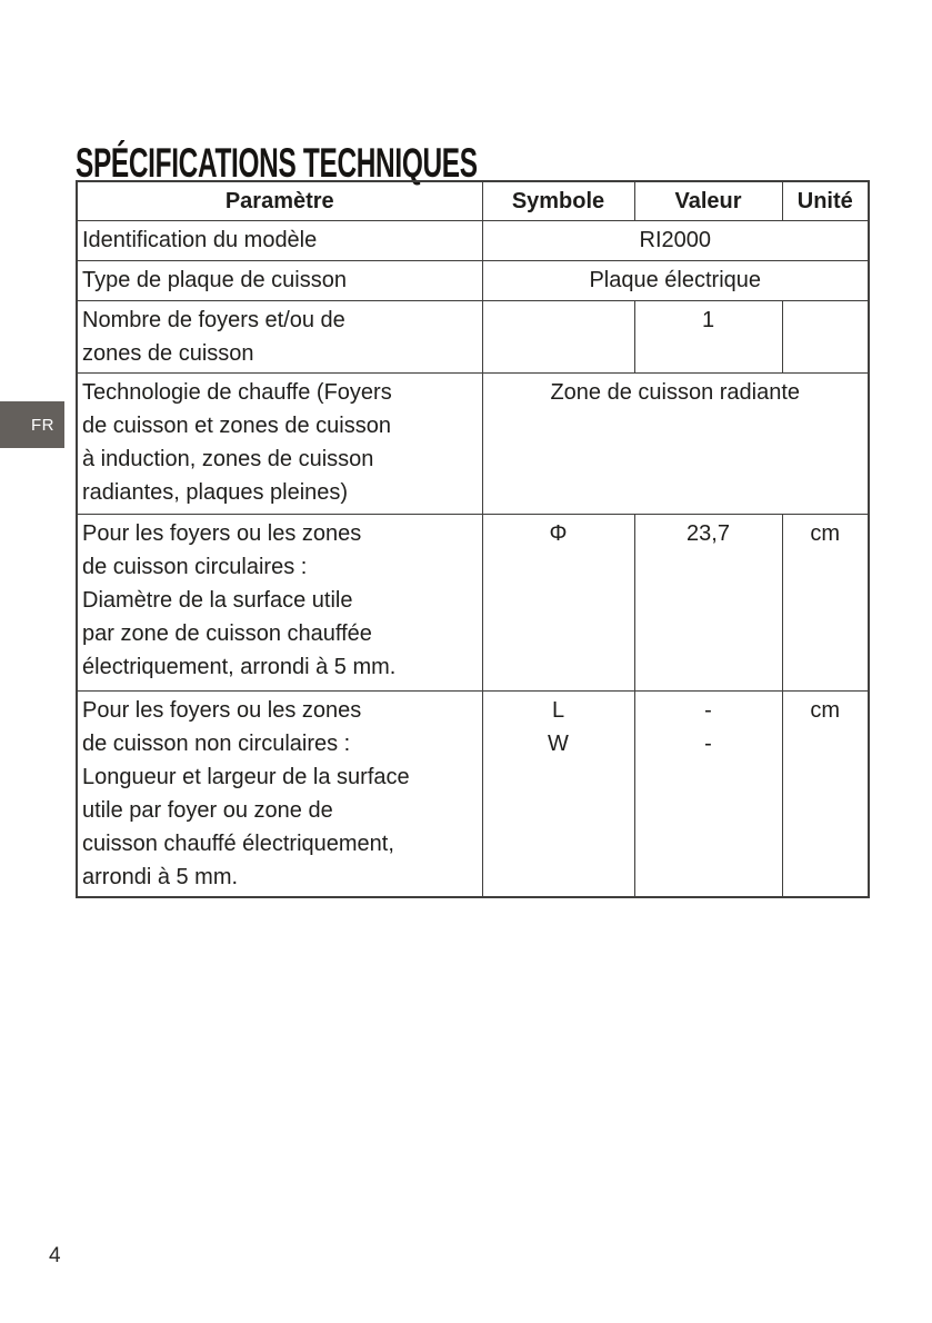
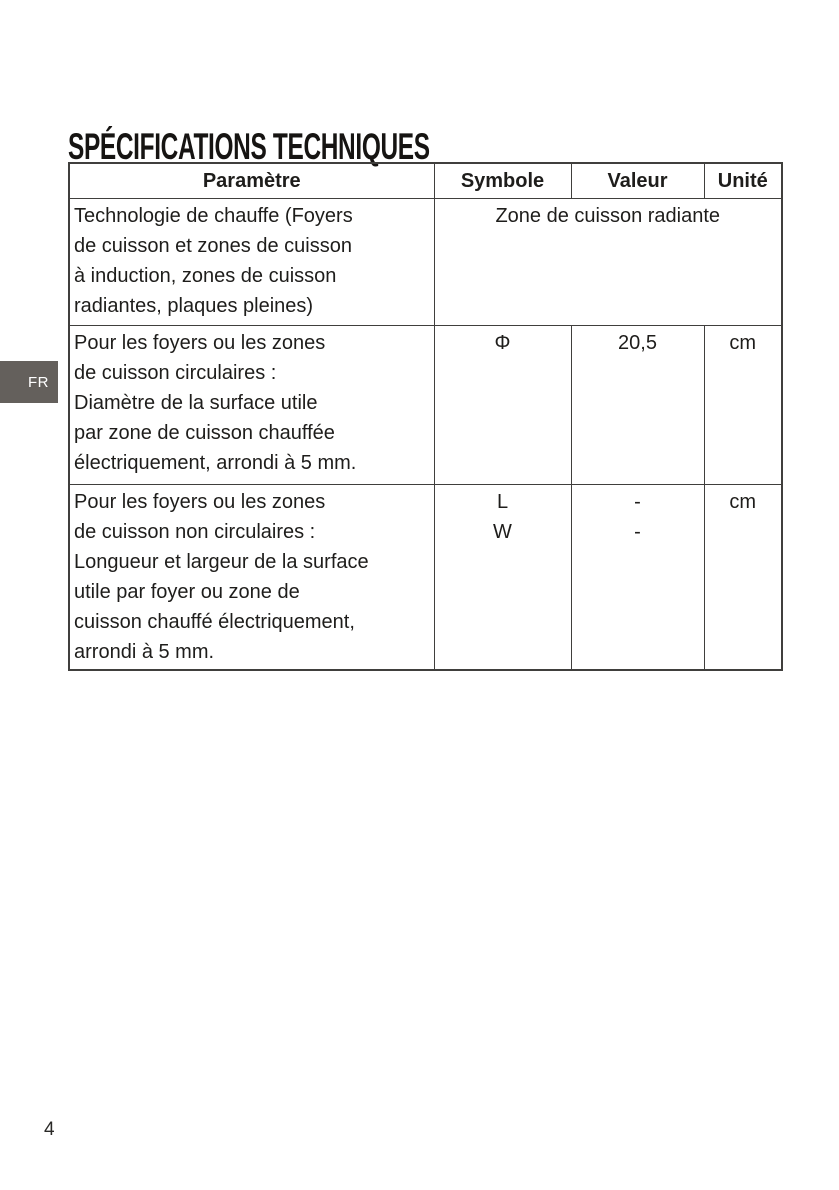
  SPÉCIFICATIONS TECHNIQUES
  Paramètre	Symbole	Valeur	Unité
- Identification du modèle	RI2000
- Type de plaque de cuisson	Plaque électrique
- Nombre de foyers et/ou de zones de cuisson		1
  Technologie de chauffe (Foyers de cuisson et zones de cuisson à induction, zones de cuisson radiantes, plaques pleines)	Zone de cuisson radiante
- Pour les foyers ou les zones de cuisson circulaires : Diamètre de la surface utile par zone de cuisson chauffée électriquement, arrondi à 5 mm.	Φ	23,7	cm
+ Pour les foyers ou les zones de cuisson circulaires : Diamètre de la surface utile par zone de cuisson chauffée électriquement, arrondi à 5 mm.	Φ	20,5	cm
  Pour les foyers ou les zones de cuisson non circulaires : Longueur et largeur de la surface utile par foyer ou zone de cuisson chauffé électriquement, arrondi à 5 mm.	L W	- -	cm
  FR
  4
